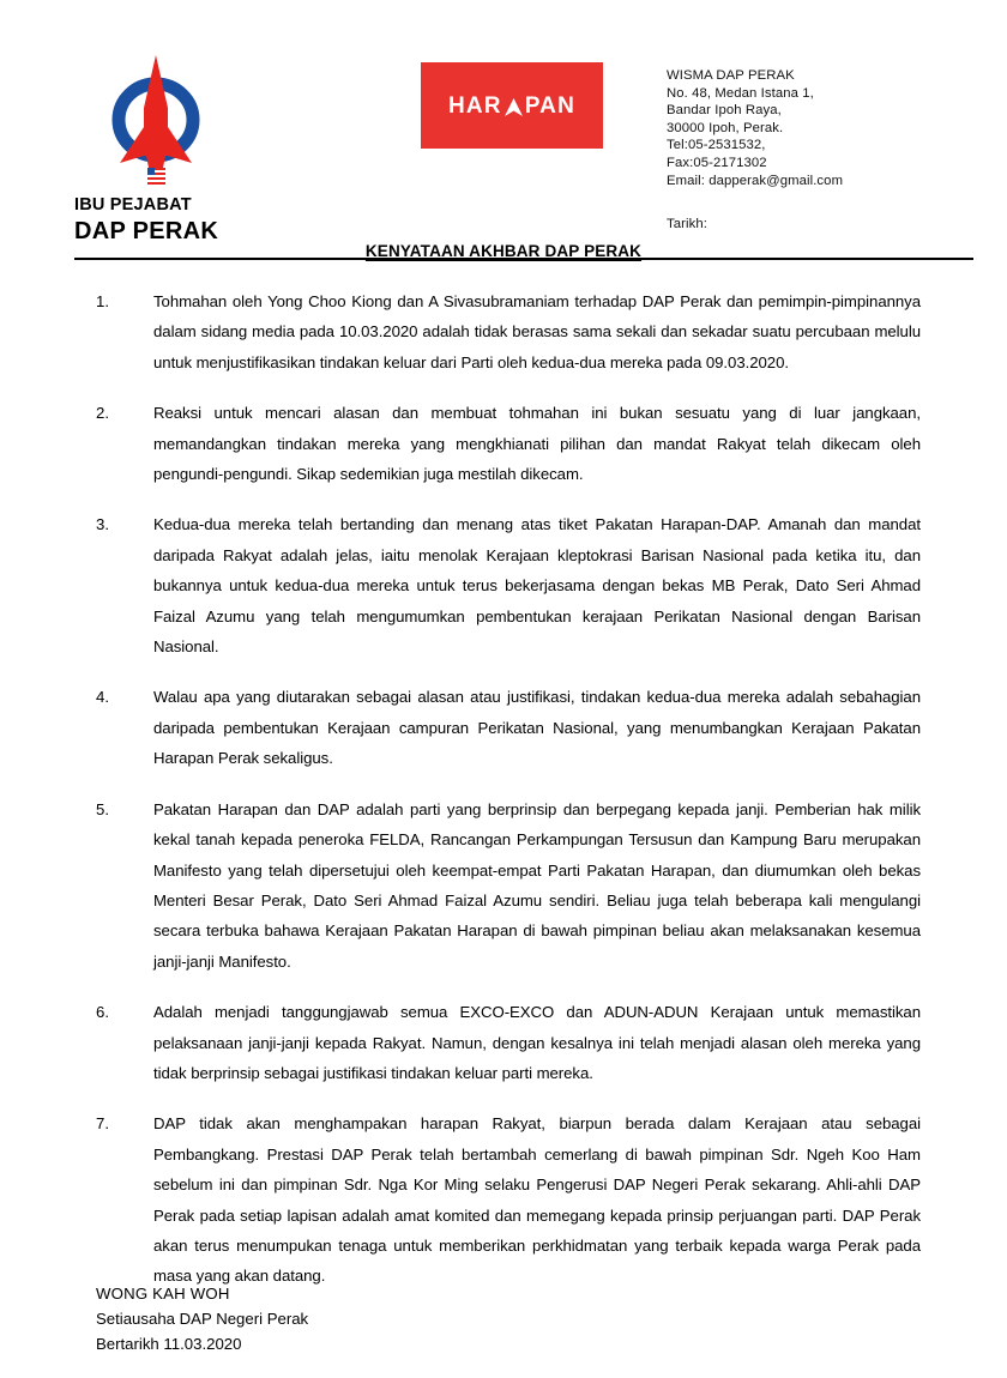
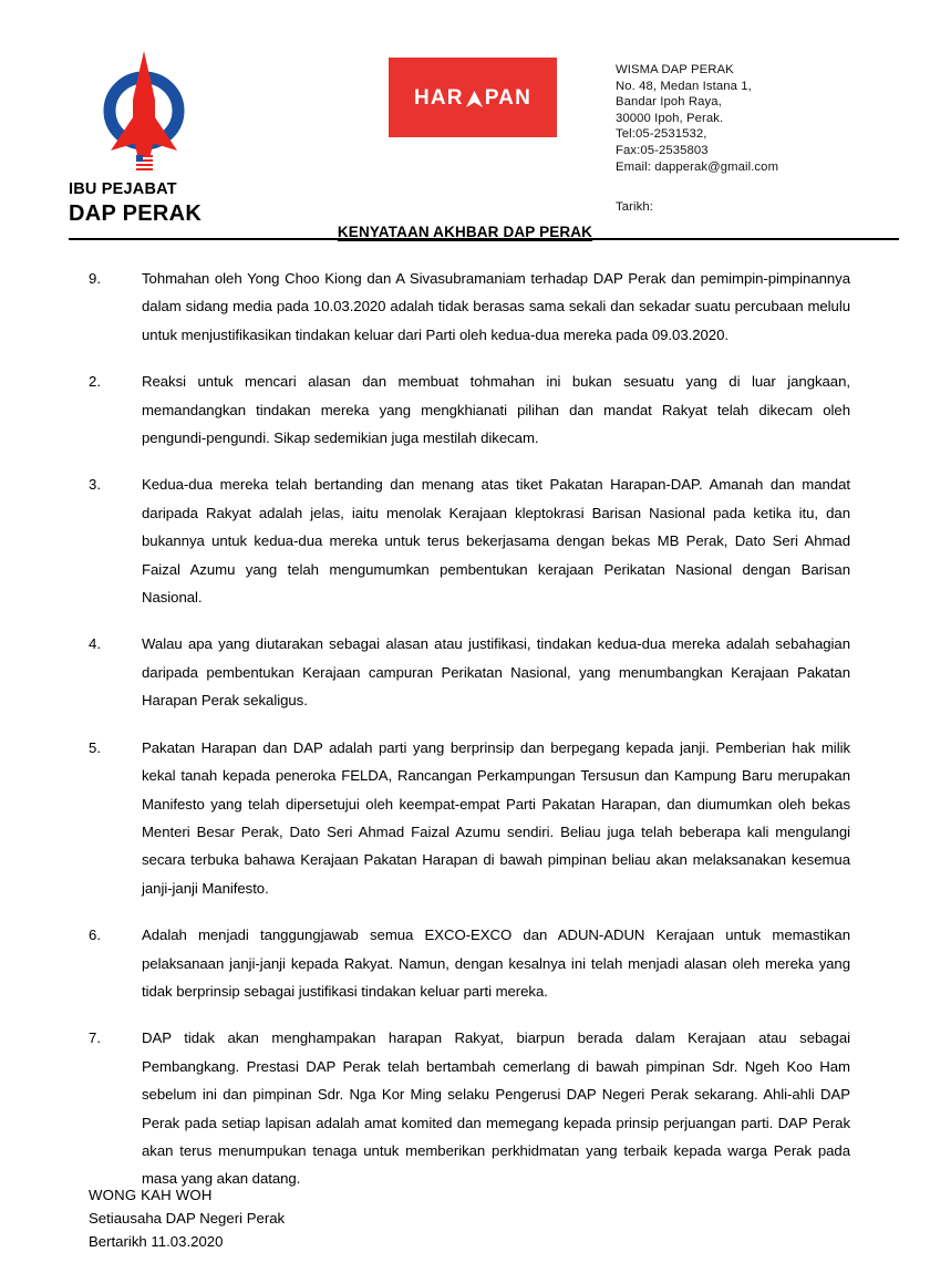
  IBU PEJABAT
  DAP PERAK
  HAR
  PAN
  WISMA DAP PERAK
  No. 48, Medan Istana 1,
  Bandar Ipoh Raya,
  30000 Ipoh, Perak.
  Tel:05-2531532,
- Fax:05-2171302
+ Fax:05-2535803
  Email: dapperak@gmail.com
  Tarikh:
  KENYATAAN AKHBAR DAP PERAK
- 1.
+ 9.
  Tohmahan oleh Yong Choo Kiong dan A Sivasubramaniam terhadap DAP Perak dan pemimpin-pimpinannya dalam sidang media pada 10.03.2020 adalah tidak berasas sama sekali dan sekadar suatu percubaan melulu untuk menjustifikasikan tindakan keluar dari Parti oleh kedua-dua mereka pada 09.03.2020.
  2.
  Reaksi untuk mencari alasan dan membuat tohmahan ini bukan sesuatu yang di luar jangkaan, memandangkan tindakan mereka yang mengkhianati pilihan dan mandat Rakyat telah dikecam oleh pengundi-pengundi. Sikap sedemikian juga mestilah dikecam.
  3.
  Kedua-dua mereka telah bertanding dan menang atas tiket Pakatan Harapan-DAP. Amanah dan mandat daripada Rakyat adalah jelas, iaitu menolak Kerajaan kleptokrasi Barisan Nasional pada ketika itu, dan bukannya untuk kedua-dua mereka untuk terus bekerjasama dengan bekas MB Perak, Dato Seri Ahmad Faizal Azumu yang telah mengumumkan pembentukan kerajaan Perikatan Nasional dengan Barisan Nasional.
  4.
  Walau apa yang diutarakan sebagai alasan atau justifikasi, tindakan kedua-dua mereka adalah sebahagian daripada pembentukan Kerajaan campuran Perikatan Nasional, yang menumbangkan Kerajaan Pakatan Harapan Perak sekaligus.
  5.
  Pakatan Harapan dan DAP adalah parti yang berprinsip dan berpegang kepada janji. Pemberian hak milik kekal tanah kepada peneroka FELDA, Rancangan Perkampungan Tersusun dan Kampung Baru merupakan Manifesto yang telah dipersetujui oleh keempat-empat Parti Pakatan Harapan, dan diumumkan oleh bekas Menteri Besar Perak, Dato Seri Ahmad Faizal Azumu sendiri. Beliau juga telah beberapa kali mengulangi secara terbuka bahawa Kerajaan Pakatan Harapan di bawah pimpinan beliau akan melaksanakan kesemua janji-janji Manifesto.
  6.
  Adalah menjadi tanggungjawab semua EXCO-EXCO dan ADUN-ADUN Kerajaan untuk memastikan pelaksanaan janji-janji kepada Rakyat. Namun, dengan kesalnya ini telah menjadi alasan oleh mereka yang tidak berprinsip sebagai justifikasi tindakan keluar parti mereka.
  7.
  DAP tidak akan menghampakan harapan Rakyat, biarpun berada dalam Kerajaan atau sebagai Pembangkang. Prestasi DAP Perak telah bertambah cemerlang di bawah pimpinan Sdr. Ngeh Koo Ham sebelum ini dan pimpinan Sdr. Nga Kor Ming selaku Pengerusi DAP Negeri Perak sekarang. Ahli-ahli DAP Perak pada setiap lapisan adalah amat komited dan memegang kepada prinsip perjuangan parti. DAP Perak akan terus menumpukan tenaga untuk memberikan perkhidmatan yang terbaik kepada warga Perak pada masa yang akan datang.
  WONG KAH WOH
  Setiausaha DAP Negeri Perak
  Bertarikh 11.03.2020
